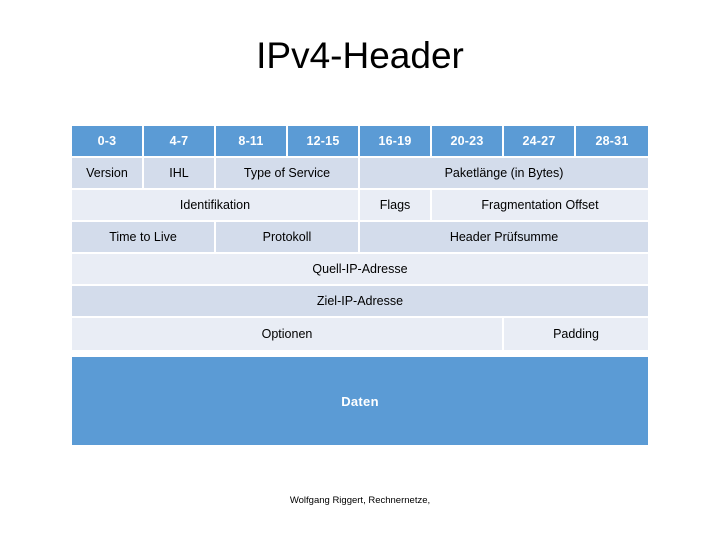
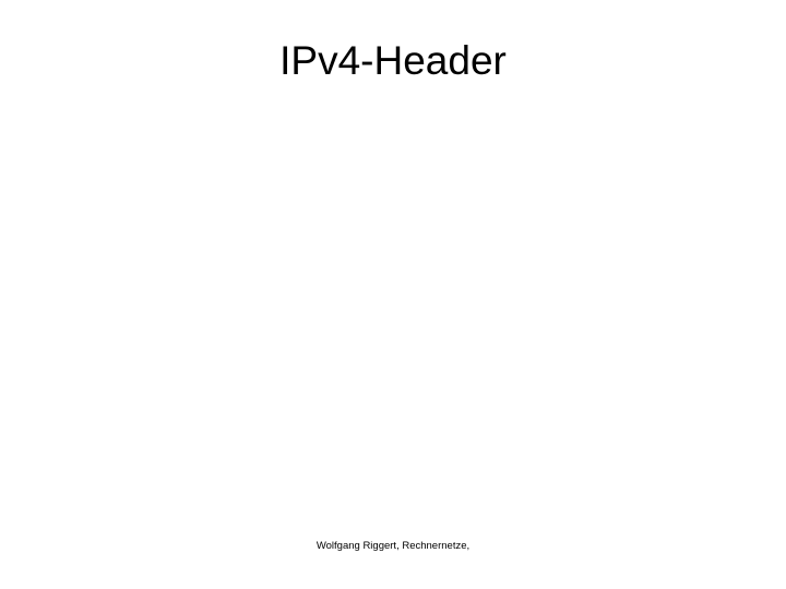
  IPv4-Header
- 0-3	4-7	8-11	12-15	16-19	20-23	24-27	28-31
- Version	IHL	Type of Service	Paketlänge (in Bytes)
- Identifikation	Flags	Fragmentation Offset
- Time to Live	Protokoll	Header Prüfsumme
- Quell-IP-Adresse
- Ziel-IP-Adresse
- Optionen	Padding
- Daten
  Wolfgang Riggert, Rechnernetze,
